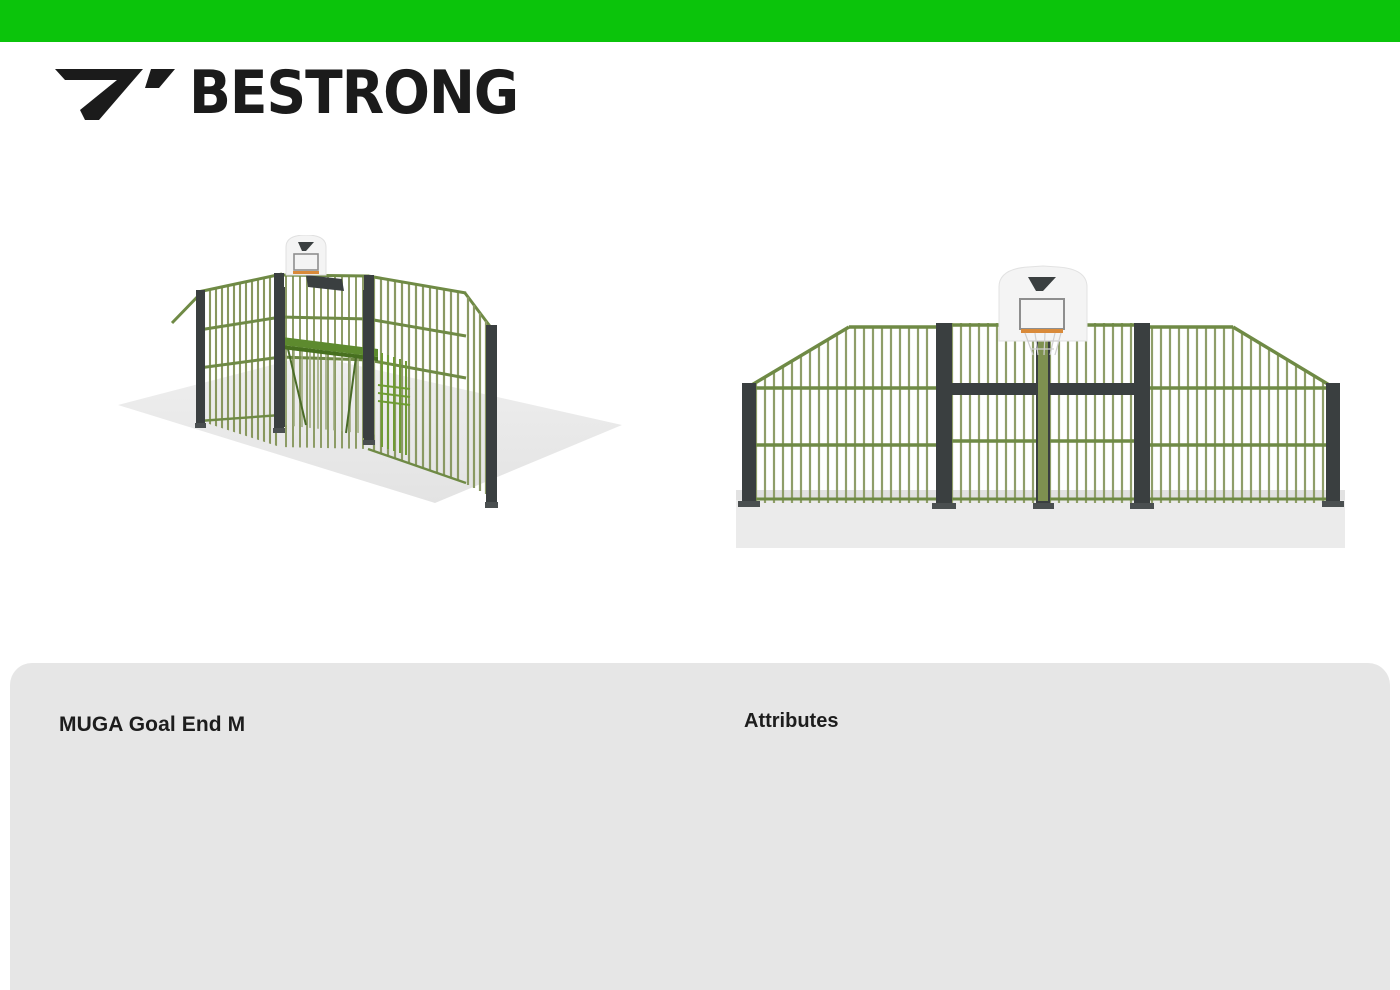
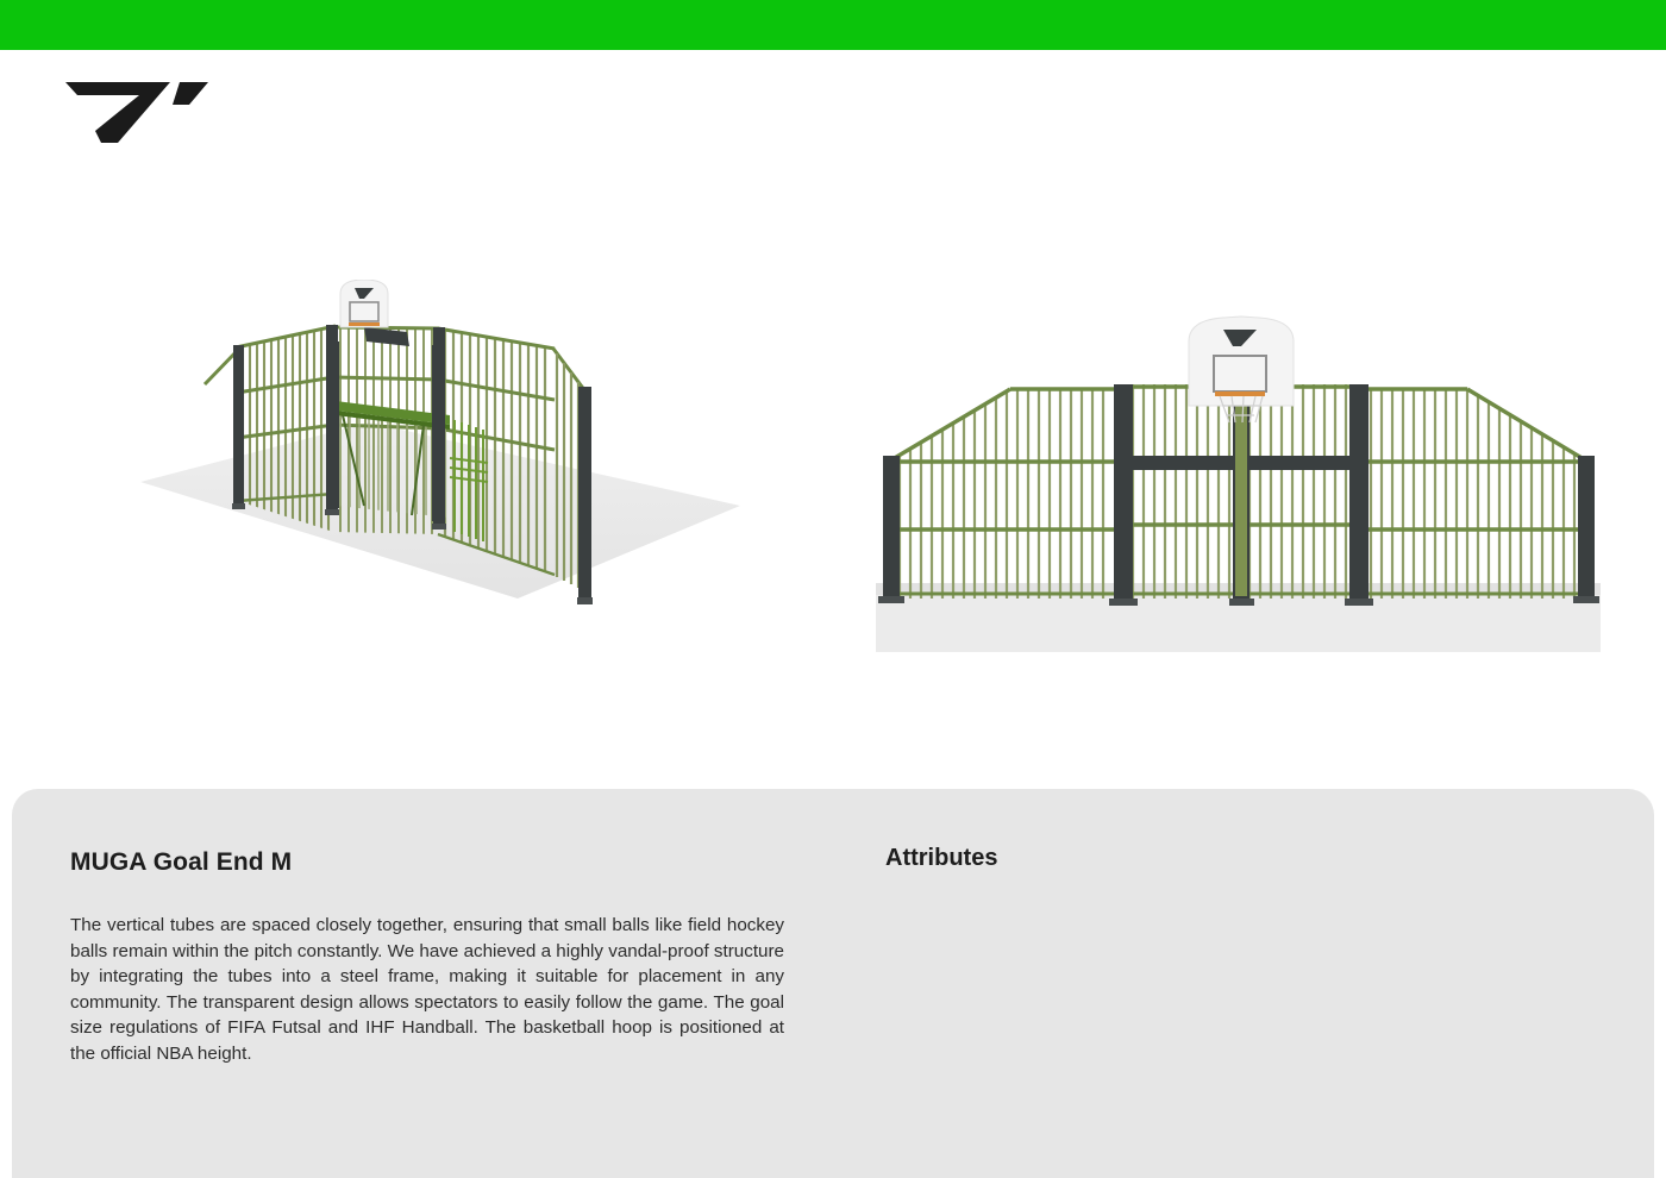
- BESTRONG
  MUGA Goal End M
+ The vertical tubes are spaced closely together, ensuring that small balls like field hockey balls remain within the pitch constantly. We have achieved a highly vandal-proof structure by integrating the tubes into a steel frame, making it suitable for placement in any community. The transparent design allows spectators to easily follow the game. The goal size regulations of FIFA Futsal and IHF Handball. The basketball hoop is positioned at the official NBA height.
  Attributes
